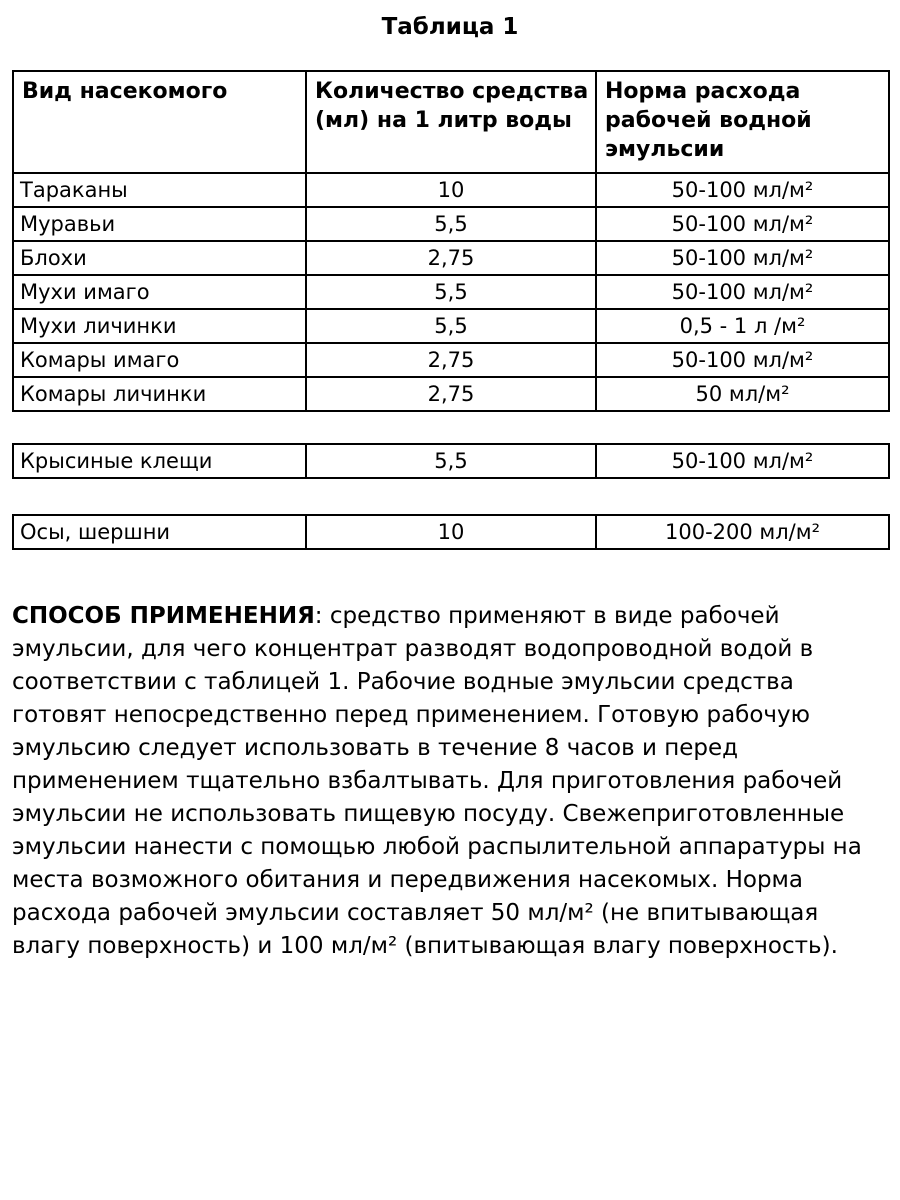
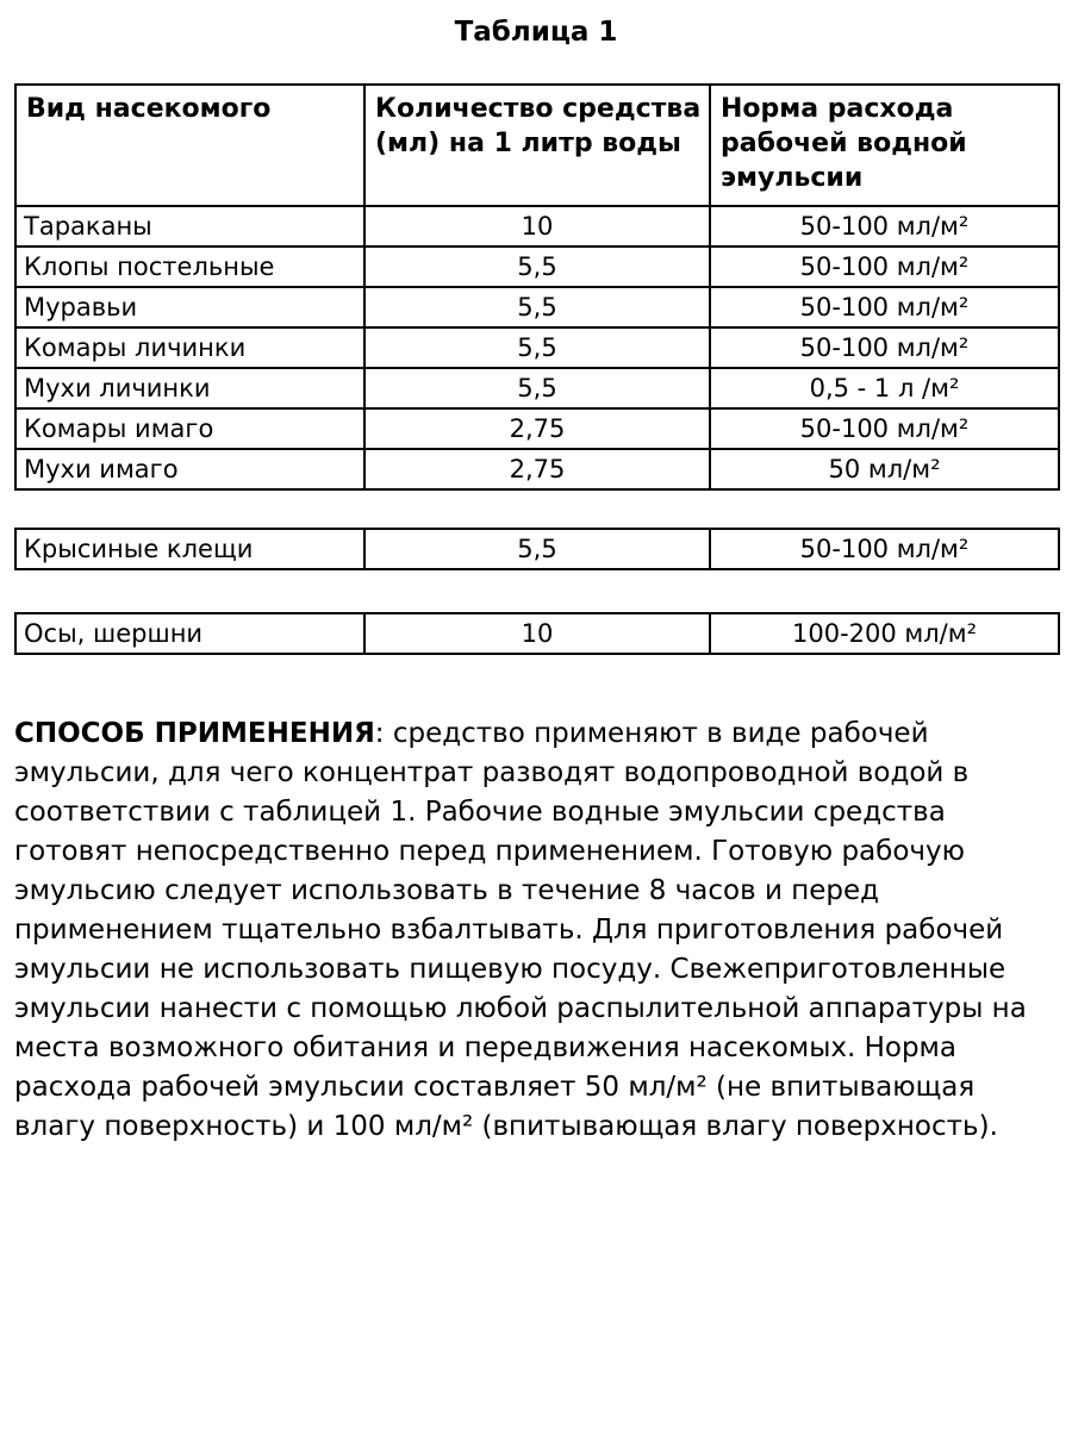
  Таблица 1
  Вид насекомого	Количество средства (мл) на 1 литр воды	Норма расхода рабочей водной эмульсии
  Тараканы	10	50-100 мл/м²
+ Клопы постельные	5,5	50-100 мл/м²
  Муравьи	5,5	50-100 мл/м²
- Блохи	2,75	50-100 мл/м²
- Мухи имаго	5,5	50-100 мл/м²
+ Комары личинки	5,5	50-100 мл/м²
  Мухи личинки	5,5	0,5 - 1 л /м²
  Комары имаго	2,75	50-100 мл/м²
- Комары личинки	2,75	50 мл/м²
+ Мухи имаго	2,75	50 мл/м²
  Крысиные клещи	5,5	50-100 мл/м²
  Осы, шершни	10	100-200 мл/м²
  СПОСОБ ПРИМЕНЕНИЯ: средство применяют в виде рабочей эмульсии, для чего концентрат разводят водопроводной водой в соответствии с таблицей 1. Рабочие водные эмульсии средства готовят непосредственно перед применением. Готовую рабочую эмульсию следует использовать в течение 8 часов и перед применением тщательно взбалтывать. Для приготовления рабочей эмульсии не использовать пищевую посуду. Свежеприготовленные эмульсии нанести с помощью любой распылительной аппаратуры на места возможного обитания и передвижения насекомых. Норма расхода рабочей эмульсии составляет 50 мл/м² (не впитывающая влагу поверхность) и 100 мл/м² (впитывающая влагу поверхность).
